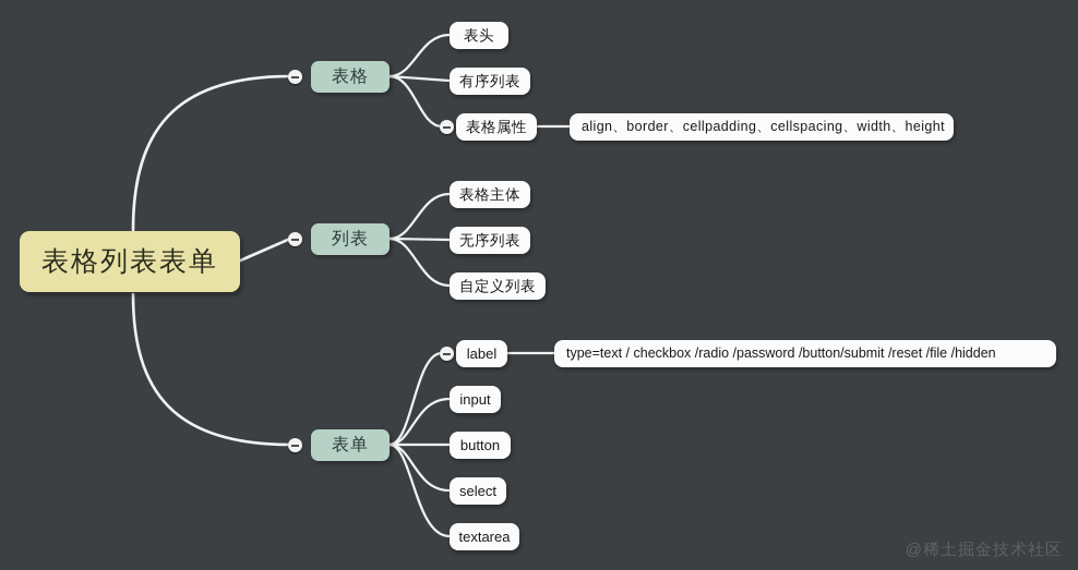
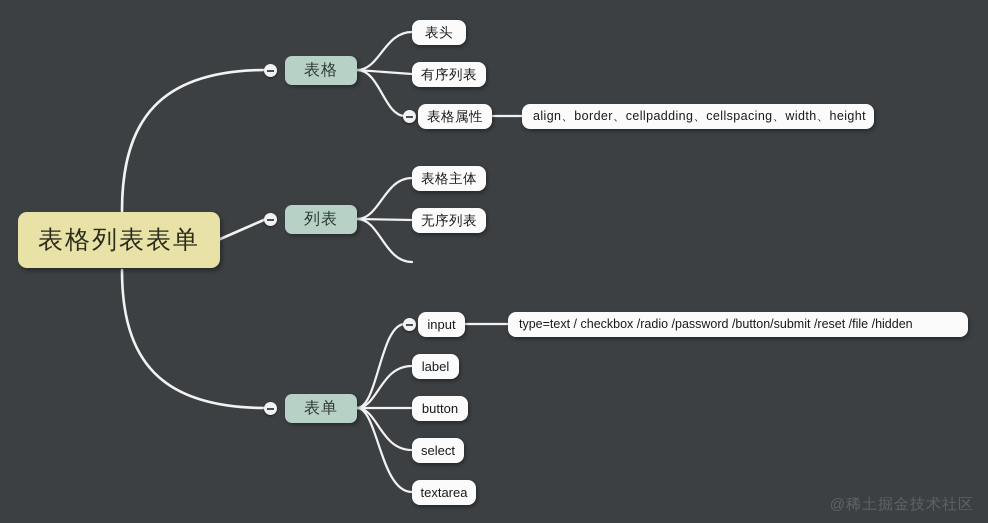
  表格列表表单
  表格
  表头
  有序列表
  表格属性
  align、border、cellpadding、cellspacing、width、height
  列表
  表格主体
  无序列表
- 自定义列表
  表单
- label
+ input
  type=text / checkbox /radio /password /button/submit /reset /file /hidden
- input
+ label
  button
  select
  textarea
  @稀土掘金技术社区
